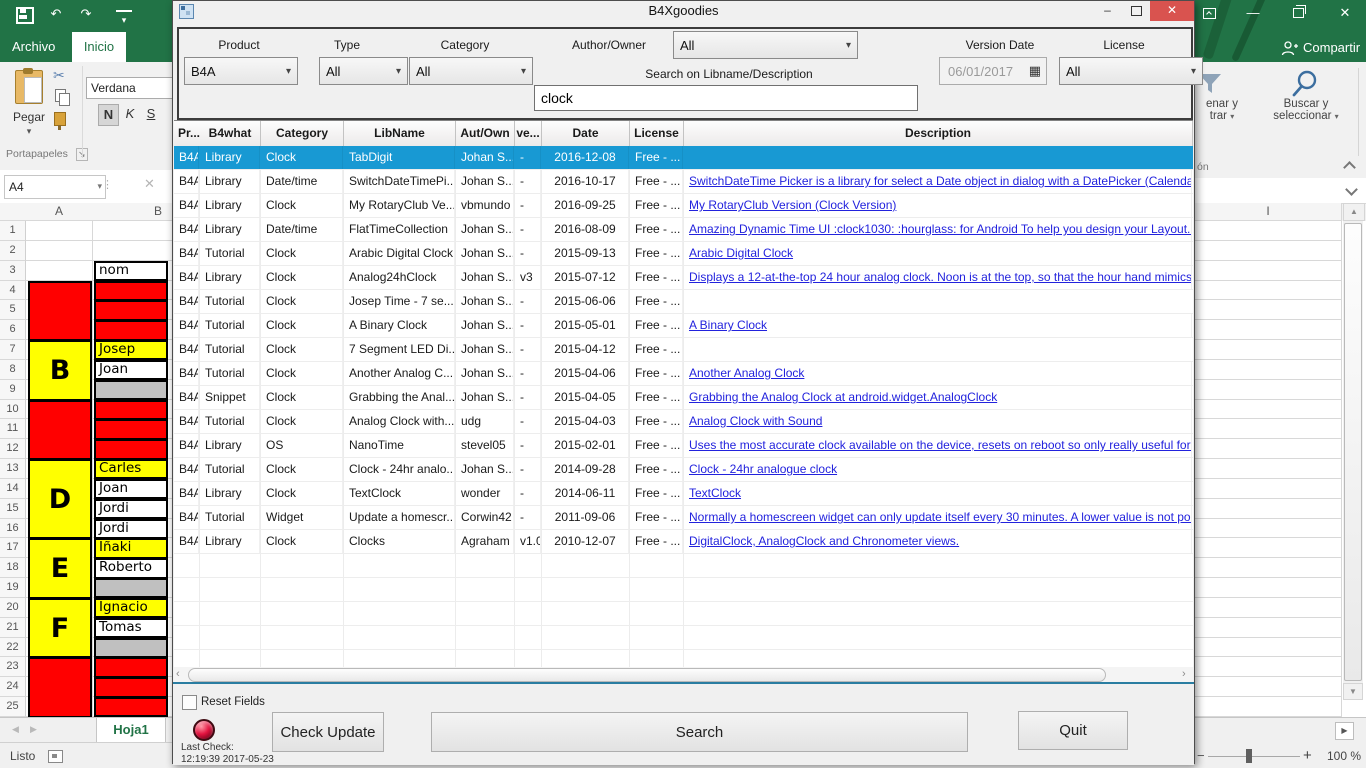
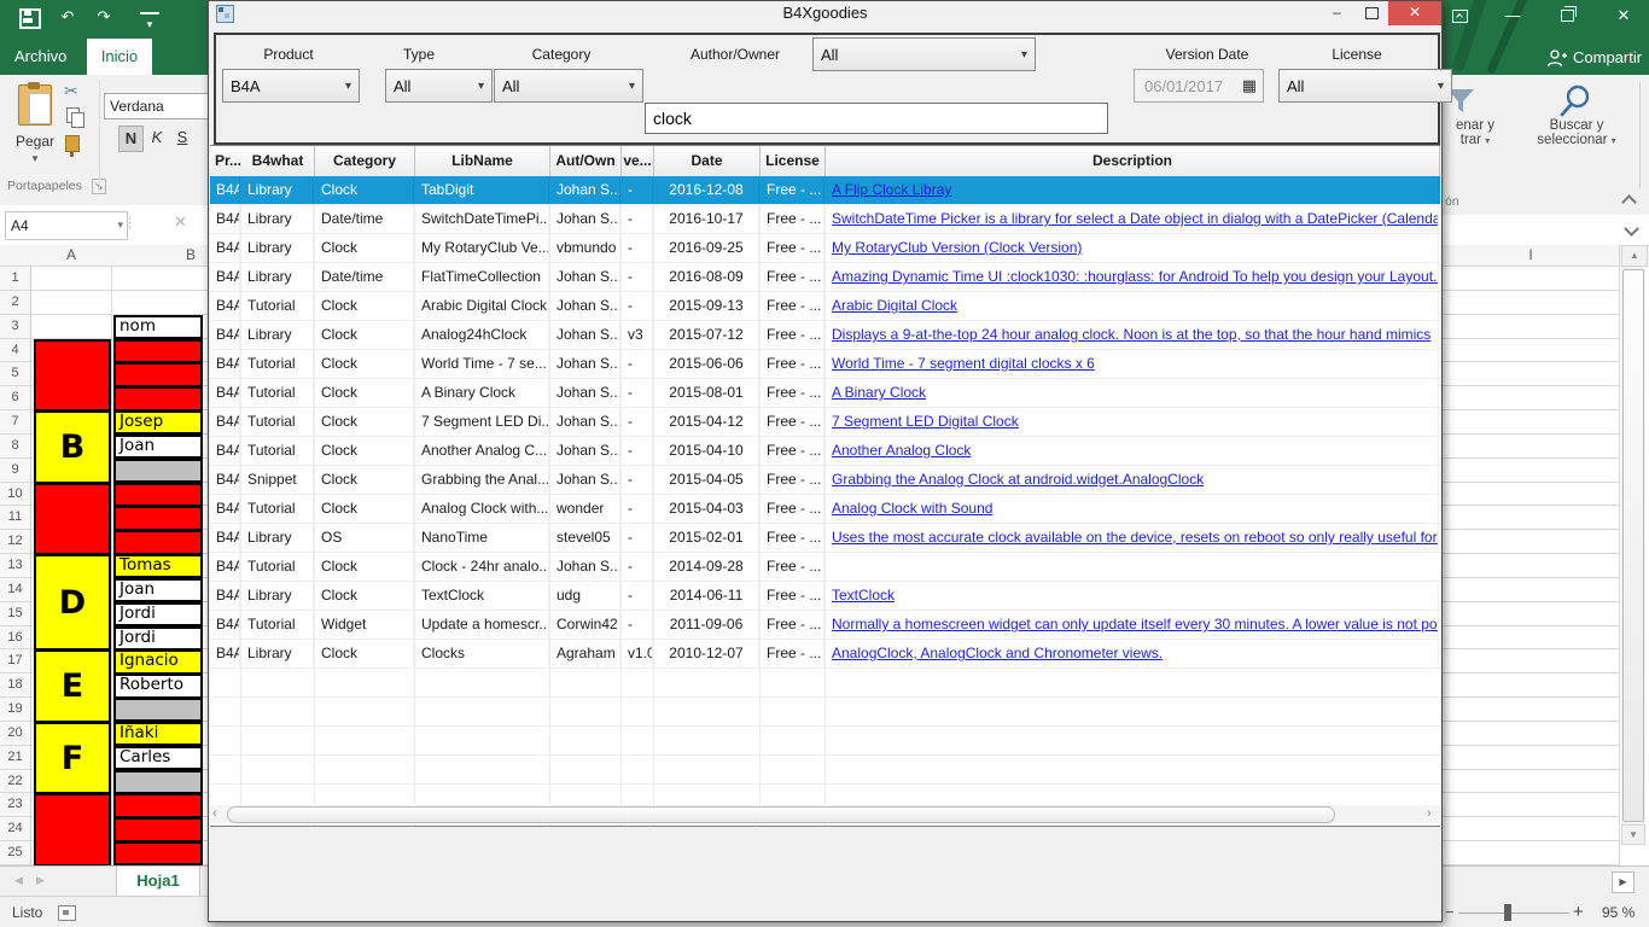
  ↶
  ↷
  ▾
  Pegar
  ▾
  ✂
  Verdana
  N
  K
  S
  Portapapeles
  A4
  ▾
  ⋮
  ✕
  A
  B
  1
  2
  3
  4
  5
  6
  7
  8
  9
  10
  11
  12
  13
  14
  15
  16
  17
  18
  19
  20
  21
  22
  23
  24
  25
  B
  D
  E
  F
  nom
  Josep
  Joan
- Carles
+ Tomas
  Joan
  Jordi
  Jordi
- Iñaki
+ Ignacio
  Roberto
- Ignacio
+ Iñaki
- Tomas
+ Carles
  ◀
  ▶
  Hoja1
  Listo
  −
  +
- 100 %
+ 95 %
  —
  ✕
  Compartir
  enar y
  trar ▾
  Buscar y
  seleccionar ▾
  ón
  I
  ▲
  ▼
  ▶
  B4Xgoodies
  –
  ✕
  Product
  Type
  Category
  Author/Owner
  Version Date
  License
  B4A
  ▾
  All
  ▾
  All
  ▾
  All
  ▾
- Search on Libname/Description
  clock
  06/01/2017
  ▦
  All
  ▾
  Pr...
  B4what
  Category
  LibName
  Aut/Own
  ve...
  Date
  License
  Description
  B4A
  Library
  Clock
  TabDigit
  Johan S...
  -
  2016-12-08
  Free - ...
+ A Flip Clock Libray
  B4A
  Library
  Date/time
  SwitchDateTimePi...
  Johan S...
  -
  2016-10-17
  Free - ...
  SwitchDateTime Picker is a library for select a Date object in dialog with a DatePicker (Calenda
  B4A
  Library
  Clock
  My RotaryClub Ve...
  vbmundo
  -
  2016-09-25
  Free - ...
  My RotaryClub Version (Clock Version)
  B4A
  Library
  Date/time
  FlatTimeCollection
  Johan S...
  -
  2016-08-09
  Free - ...
  Amazing Dynamic Time UI :clock1030: :hourglass: for Android To help you design your Layout.
  B4A
  Tutorial
  Clock
  Arabic Digital Clock
  Johan S...
  -
  2015-09-13
  Free - ...
  Arabic Digital Clock
  B4A
  Library
  Clock
  Analog24hClock
  Johan S...
  v3
  2015-07-12
  Free - ...
- Displays a 12-at-the-top 24 hour analog clock. Noon is at the top, so that the hour hand mimics
+ Displays a 9-at-the-top 24 hour analog clock. Noon is at the top, so that the hour hand mimics
  B4A
  Tutorial
  Clock
- Josep Time - 7 se...
+ World Time - 7 se...
  Johan S...
  -
  2015-06-06
  Free - ...
+ World Time - 7 segment digital clocks x 6
  B4A
  Tutorial
  Clock
  A Binary Clock
  Johan S...
  -
- 2015-05-01
+ 2015-08-01
  Free - ...
  A Binary Clock
  B4A
  Tutorial
  Clock
  7 Segment LED Di..
  Johan S...
  -
  2015-04-12
  Free - ...
+ 7 Segment LED Digital Clock
  B4A
  Tutorial
  Clock
  Another Analog C...
  Johan S...
  -
- 2015-04-06
+ 2015-04-10
  Free - ...
  Another Analog Clock
  B4A
  Snippet
  Clock
  Grabbing the Anal...
  Johan S...
  -
  2015-04-05
  Free - ...
  Grabbing the Analog Clock at android.widget.AnalogClock
  B4A
  Tutorial
  Clock
  Analog Clock with...
- udg
+ wonder
  -
  2015-04-03
  Free - ...
  Analog Clock with Sound
  B4A
  Library
  OS
  NanoTime
  stevel05
  -
  2015-02-01
  Free - ...
  Uses the most accurate clock available on the device, resets on reboot so only really useful for
  B4A
  Tutorial
  Clock
  Clock - 24hr analo...
  Johan S...
  -
  2014-09-28
  Free - ...
- Clock - 24hr analogue clock
  B4A
  Library
  Clock
  TextClock
- wonder
+ udg
  -
  2014-06-11
  Free - ...
  TextClock
  B4A
  Tutorial
  Widget
  Update a homescr...
  Corwin42
  -
  2011-09-06
  Free - ...
  Normally a homescreen widget can only update itself every 30 minutes. A lower value is not po
  B4A
  Library
  Clock
  Clocks
  Agraham
  v1.0
  2010-12-07
  Free - ...
- DigitalClock, AnalogClock and Chronometer views.
+ AnalogClock, AnalogClock and Chronometer views.
  ‹
  ›
- Reset Fields
- Last Check:
- 12:19:39 2017-05-23
- Check Update
- Search
- Quit
